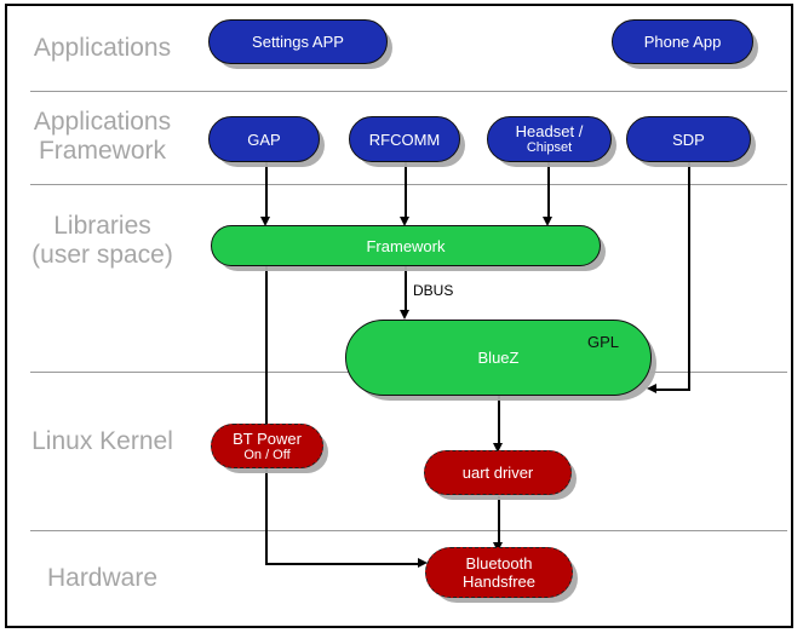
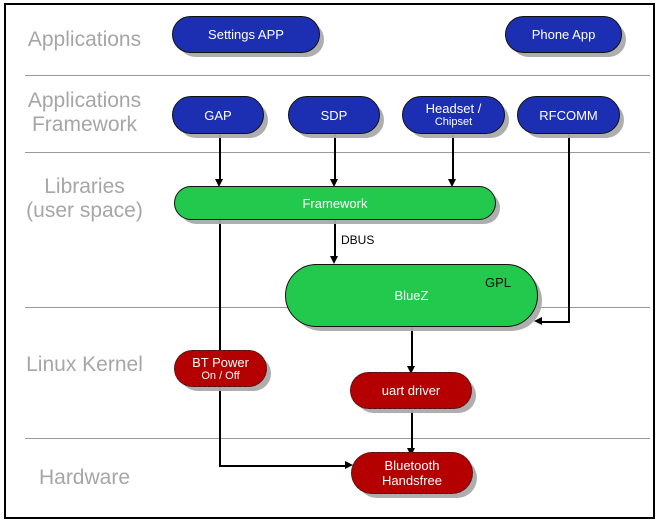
  Applications
  Applications
  Framework
  Libraries
  (user space)
  Linux Kernel
  Hardware
  DBUS
  Settings APP
  Phone App
  GAP
- RFCOMM
+ SDP
  Headset /
  Chipset
- SDP
+ RFCOMM
  Framework
  GPL
  BlueZ
  BT Power
  On / Off
  uart driver
  Bluetooth
  Handsfree
